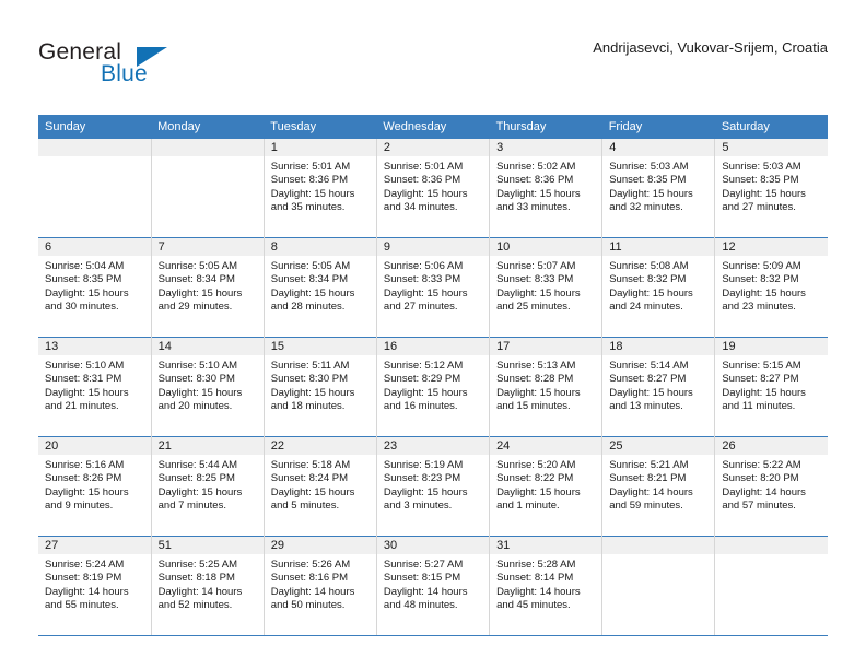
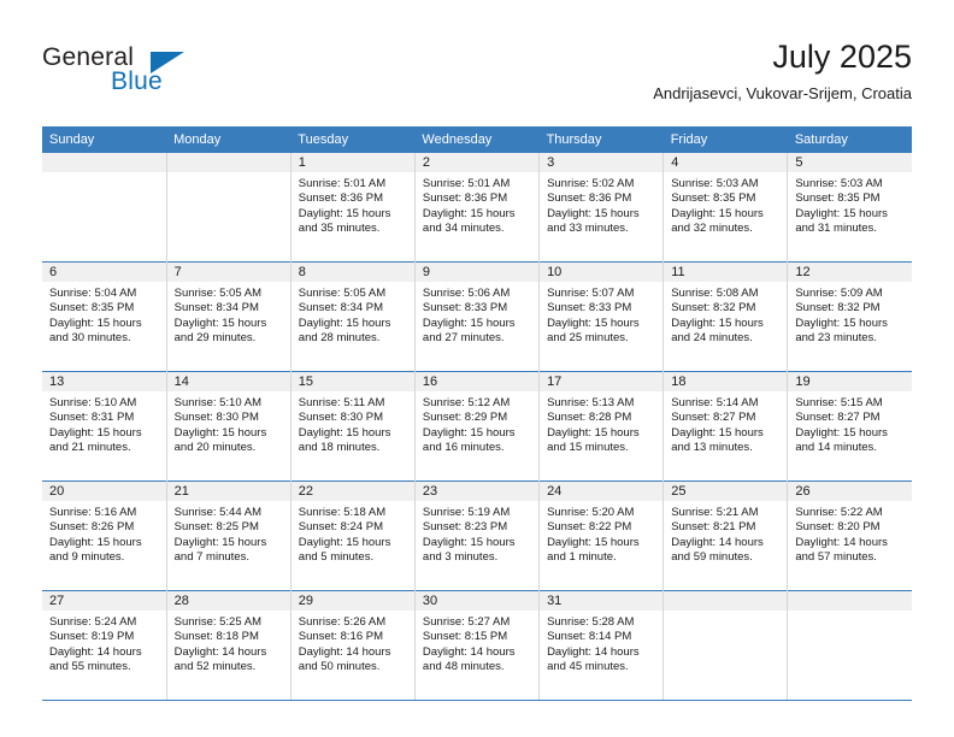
  General
  Blue
+ July 2025
  Andrijasevci, Vukovar-Srijem, Croatia
  Sunday	Monday	Tuesday	Wednesday	Thursday	Friday	Saturday
- 		1Sunrise: 5:01 AMSunset: 8:36 PMDaylight: 15 hoursand 35 minutes.	2Sunrise: 5:01 AMSunset: 8:36 PMDaylight: 15 hoursand 34 minutes.	3Sunrise: 5:02 AMSunset: 8:36 PMDaylight: 15 hoursand 33 minutes.	4Sunrise: 5:03 AMSunset: 8:35 PMDaylight: 15 hoursand 32 minutes.	5Sunrise: 5:03 AMSunset: 8:35 PMDaylight: 15 hoursand 27 minutes.
+ 		1Sunrise: 5:01 AMSunset: 8:36 PMDaylight: 15 hoursand 35 minutes.	2Sunrise: 5:01 AMSunset: 8:36 PMDaylight: 15 hoursand 34 minutes.	3Sunrise: 5:02 AMSunset: 8:36 PMDaylight: 15 hoursand 33 minutes.	4Sunrise: 5:03 AMSunset: 8:35 PMDaylight: 15 hoursand 32 minutes.	5Sunrise: 5:03 AMSunset: 8:35 PMDaylight: 15 hoursand 31 minutes.
  6Sunrise: 5:04 AMSunset: 8:35 PMDaylight: 15 hoursand 30 minutes.	7Sunrise: 5:05 AMSunset: 8:34 PMDaylight: 15 hoursand 29 minutes.	8Sunrise: 5:05 AMSunset: 8:34 PMDaylight: 15 hoursand 28 minutes.	9Sunrise: 5:06 AMSunset: 8:33 PMDaylight: 15 hoursand 27 minutes.	10Sunrise: 5:07 AMSunset: 8:33 PMDaylight: 15 hoursand 25 minutes.	11Sunrise: 5:08 AMSunset: 8:32 PMDaylight: 15 hoursand 24 minutes.	12Sunrise: 5:09 AMSunset: 8:32 PMDaylight: 15 hoursand 23 minutes.
- 13Sunrise: 5:10 AMSunset: 8:31 PMDaylight: 15 hoursand 21 minutes.	14Sunrise: 5:10 AMSunset: 8:30 PMDaylight: 15 hoursand 20 minutes.	15Sunrise: 5:11 AMSunset: 8:30 PMDaylight: 15 hoursand 18 minutes.	16Sunrise: 5:12 AMSunset: 8:29 PMDaylight: 15 hoursand 16 minutes.	17Sunrise: 5:13 AMSunset: 8:28 PMDaylight: 15 hoursand 15 minutes.	18Sunrise: 5:14 AMSunset: 8:27 PMDaylight: 15 hoursand 13 minutes.	19Sunrise: 5:15 AMSunset: 8:27 PMDaylight: 15 hoursand 11 minutes.
+ 13Sunrise: 5:10 AMSunset: 8:31 PMDaylight: 15 hoursand 21 minutes.	14Sunrise: 5:10 AMSunset: 8:30 PMDaylight: 15 hoursand 20 minutes.	15Sunrise: 5:11 AMSunset: 8:30 PMDaylight: 15 hoursand 18 minutes.	16Sunrise: 5:12 AMSunset: 8:29 PMDaylight: 15 hoursand 16 minutes.	17Sunrise: 5:13 AMSunset: 8:28 PMDaylight: 15 hoursand 15 minutes.	18Sunrise: 5:14 AMSunset: 8:27 PMDaylight: 15 hoursand 13 minutes.	19Sunrise: 5:15 AMSunset: 8:27 PMDaylight: 15 hoursand 14 minutes.
  20Sunrise: 5:16 AMSunset: 8:26 PMDaylight: 15 hoursand 9 minutes.	21Sunrise: 5:44 AMSunset: 8:25 PMDaylight: 15 hoursand 7 minutes.	22Sunrise: 5:18 AMSunset: 8:24 PMDaylight: 15 hoursand 5 minutes.	23Sunrise: 5:19 AMSunset: 8:23 PMDaylight: 15 hoursand 3 minutes.	24Sunrise: 5:20 AMSunset: 8:22 PMDaylight: 15 hoursand 1 minute.	25Sunrise: 5:21 AMSunset: 8:21 PMDaylight: 14 hoursand 59 minutes.	26Sunrise: 5:22 AMSunset: 8:20 PMDaylight: 14 hoursand 57 minutes.
- 27Sunrise: 5:24 AMSunset: 8:19 PMDaylight: 14 hoursand 55 minutes.	51Sunrise: 5:25 AMSunset: 8:18 PMDaylight: 14 hoursand 52 minutes.	29Sunrise: 5:26 AMSunset: 8:16 PMDaylight: 14 hoursand 50 minutes.	30Sunrise: 5:27 AMSunset: 8:15 PMDaylight: 14 hoursand 48 minutes.	31Sunrise: 5:28 AMSunset: 8:14 PMDaylight: 14 hoursand 45 minutes.
+ 27Sunrise: 5:24 AMSunset: 8:19 PMDaylight: 14 hoursand 55 minutes.	28Sunrise: 5:25 AMSunset: 8:18 PMDaylight: 14 hoursand 52 minutes.	29Sunrise: 5:26 AMSunset: 8:16 PMDaylight: 14 hoursand 50 minutes.	30Sunrise: 5:27 AMSunset: 8:15 PMDaylight: 14 hoursand 48 minutes.	31Sunrise: 5:28 AMSunset: 8:14 PMDaylight: 14 hoursand 45 minutes.
